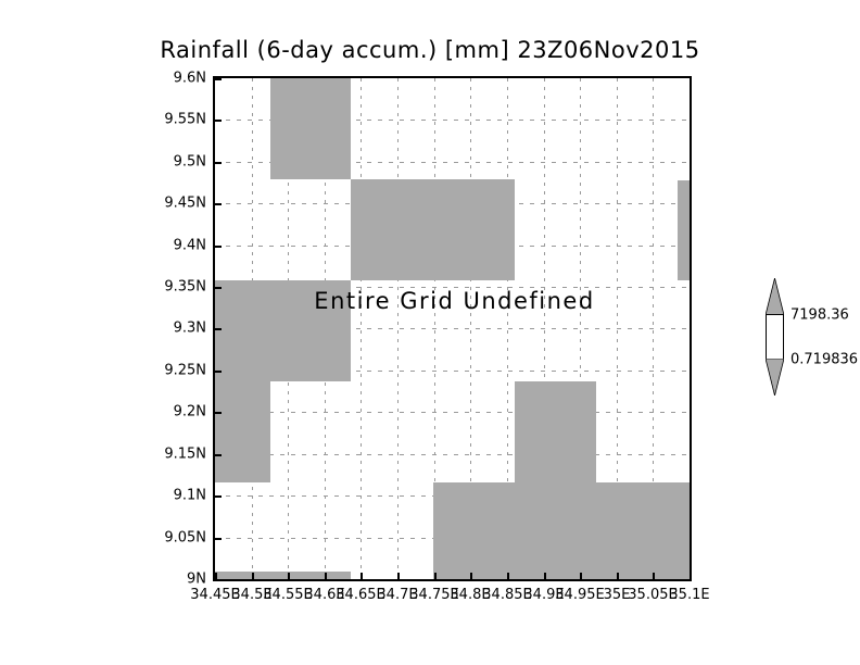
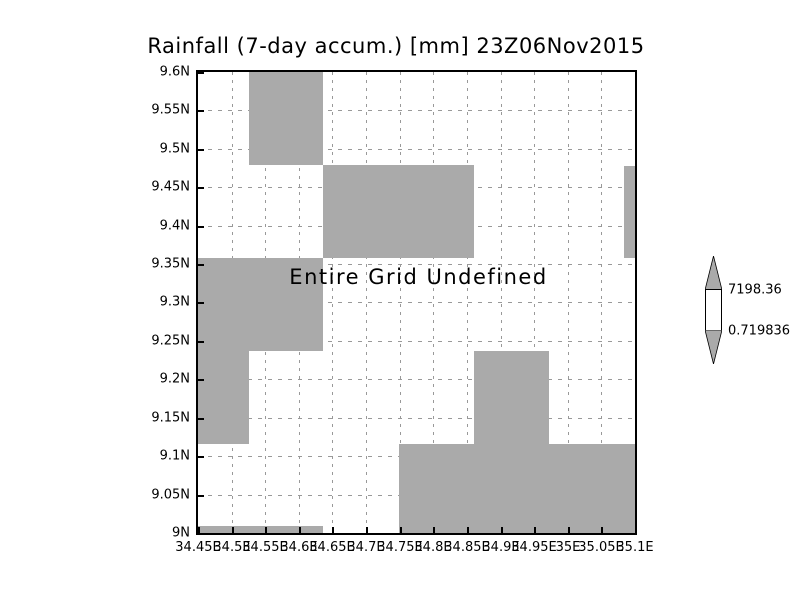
- Rainfall (6-day accum.) [mm] 23Z06Nov2015
+ Rainfall (7-day accum.) [mm] 23Z06Nov2015
  Entire Grid Undefined
  9.6N
  9.55N
  9.5N
  9.45N
  9.4N
  9.35N
  9.3N
  9.25N
  9.2N
  9.15N
  9.1N
  9.05N
  9N
  34.45E
  34.5E
  34.55E
  34.6E
  34.65E
  34.7E
  34.75E
  34.8E
  34.85E
  34.9E
  34.95E
  35E
  35.05E
  35.1E
  7198.36
  0.719836
